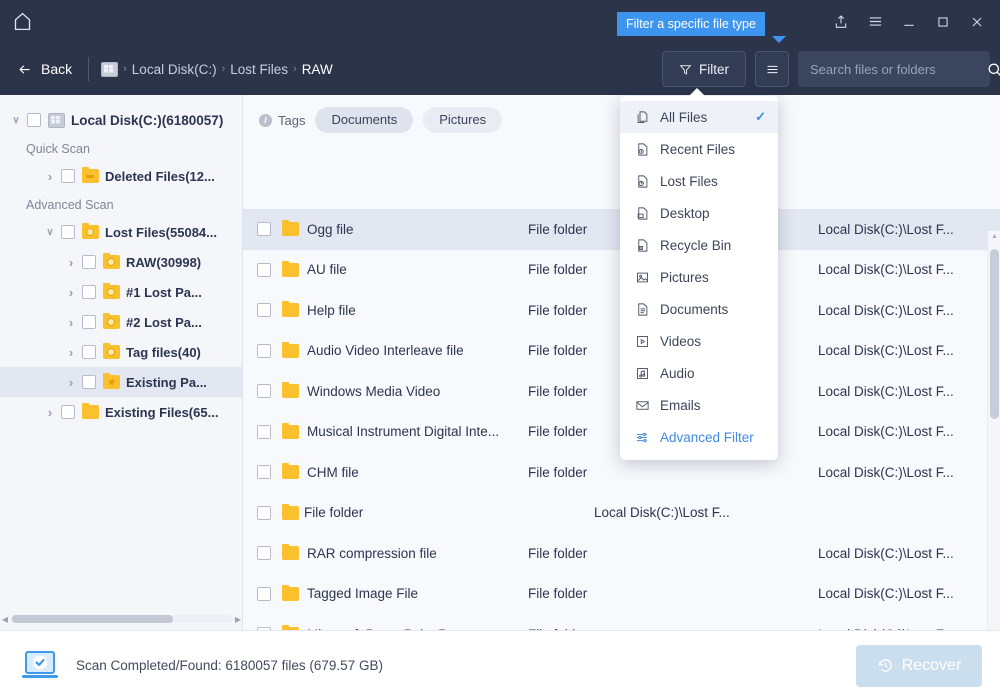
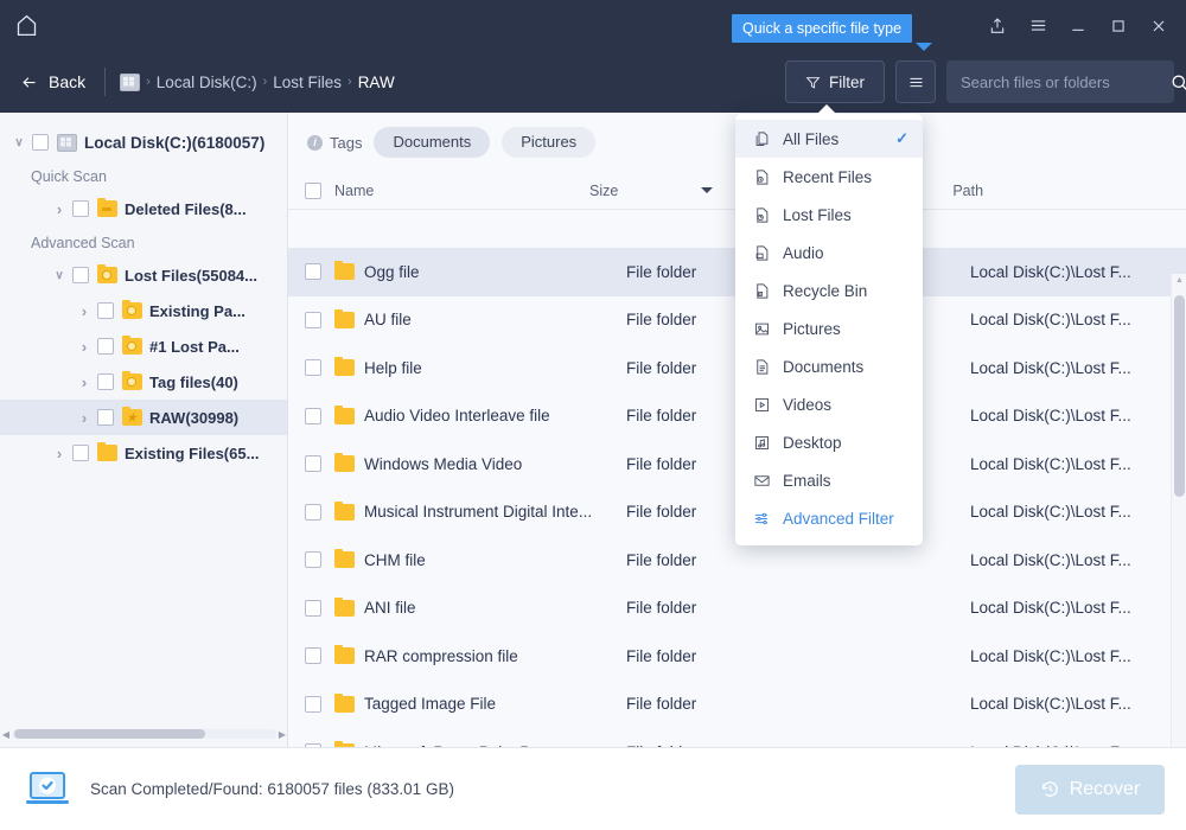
- Filter a specific file type
+ Quick a specific file type
  Back
  ›
  Local Disk(C:)
  ›
  Lost Files
  ›
  RAW
  Filter
  Search files or folders
  Local Disk(C:)(6180057)
  Quick Scan
- Deleted Files(12...
+ Deleted Files(8...
  Advanced Scan
  Lost Files(55084...
- RAW(30998)
+ Existing Pa...
  #1 Lost Pa...
- #2 Lost Pa...
  Tag files(40)
- Existing Pa...
+ RAW(30998)
  Existing Files(65...
  ◀
  ▶
  i
  Tags
  Documents
  Pictures
+ Name
+ Size
+ Path
  Ogg file
  File folder
  Local Disk(C:)\Lost F...
  AU file
  File folder
  Local Disk(C:)\Lost F...
  Help file
  File folder
  Local Disk(C:)\Lost F...
  Audio Video Interleave file
  File folder
  Local Disk(C:)\Lost F...
  Windows Media Video
  File folder
  Local Disk(C:)\Lost F...
  Musical Instrument Digital Inte...
  File folder
  Local Disk(C:)\Lost F...
  CHM file
  File folder
  Local Disk(C:)\Lost F...
+ ANI file
  File folder
  Local Disk(C:)\Lost F...
  RAR compression file
  File folder
  Local Disk(C:)\Lost F...
  Tagged Image File
  File folder
  Local Disk(C:)\Lost F...
  All Files
  ✓
  Recent Files
  Lost Files
- Desktop
+ Audio
  Recycle Bin
  Pictures
  Documents
  Videos
- Audio
+ Desktop
  Emails
  Advanced Filter
- Scan Completed/Found: 6180057 files (679.57 GB)
+ Scan Completed/Found: 6180057 files (833.01 GB)
  Recover
